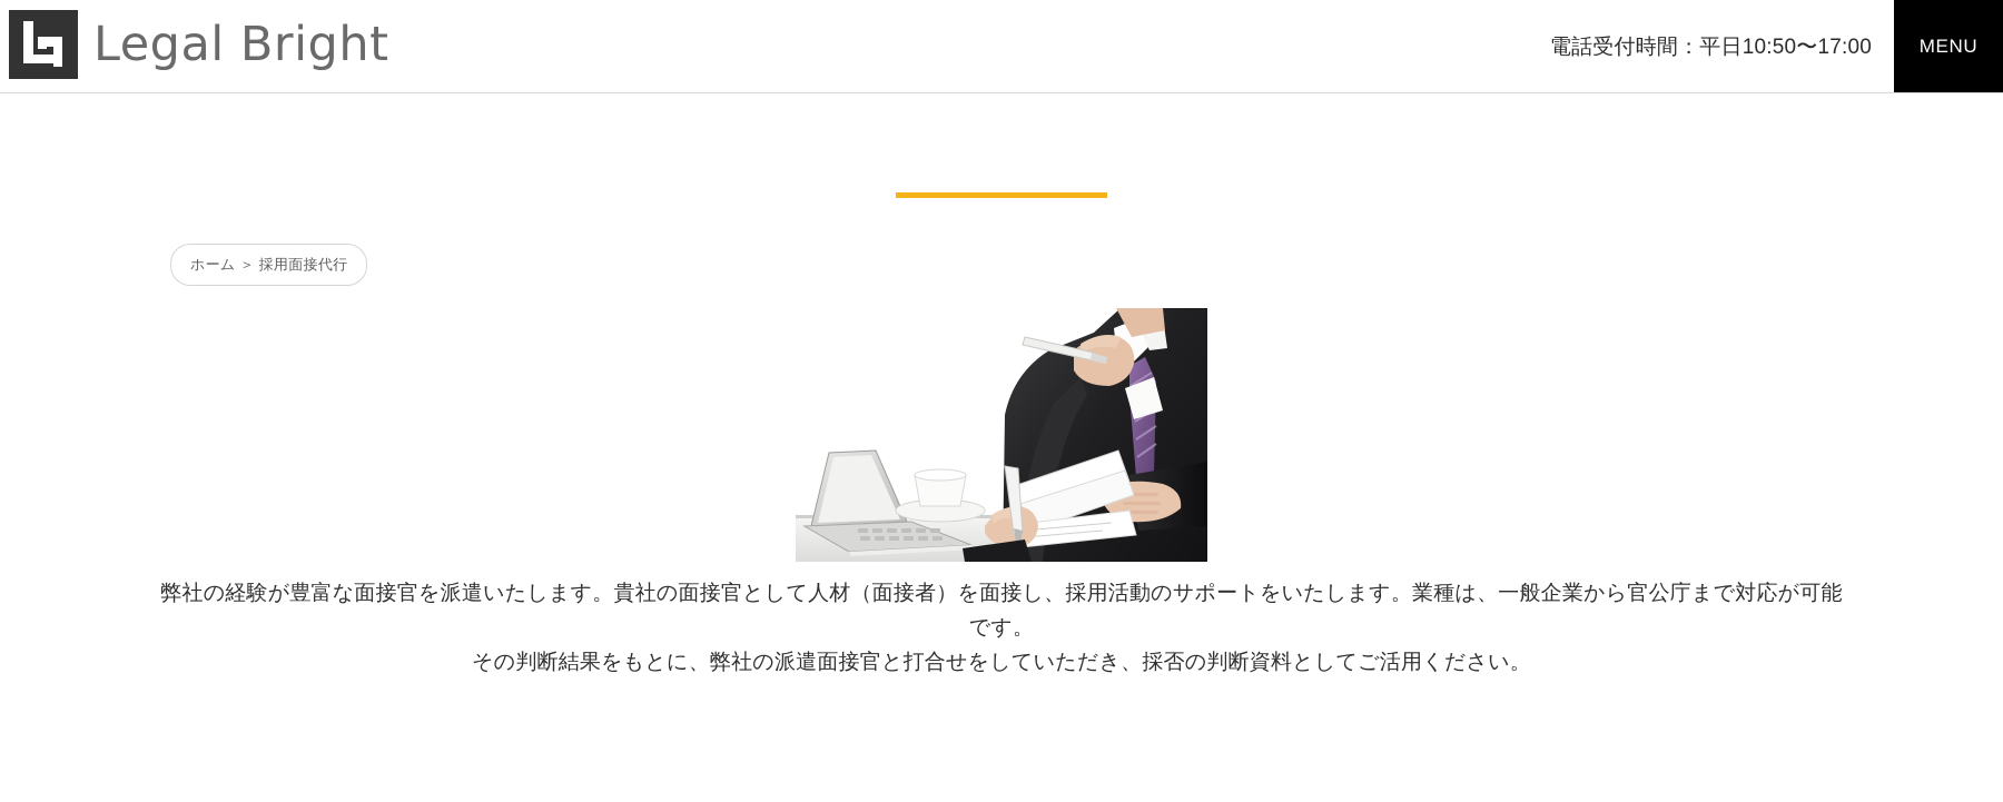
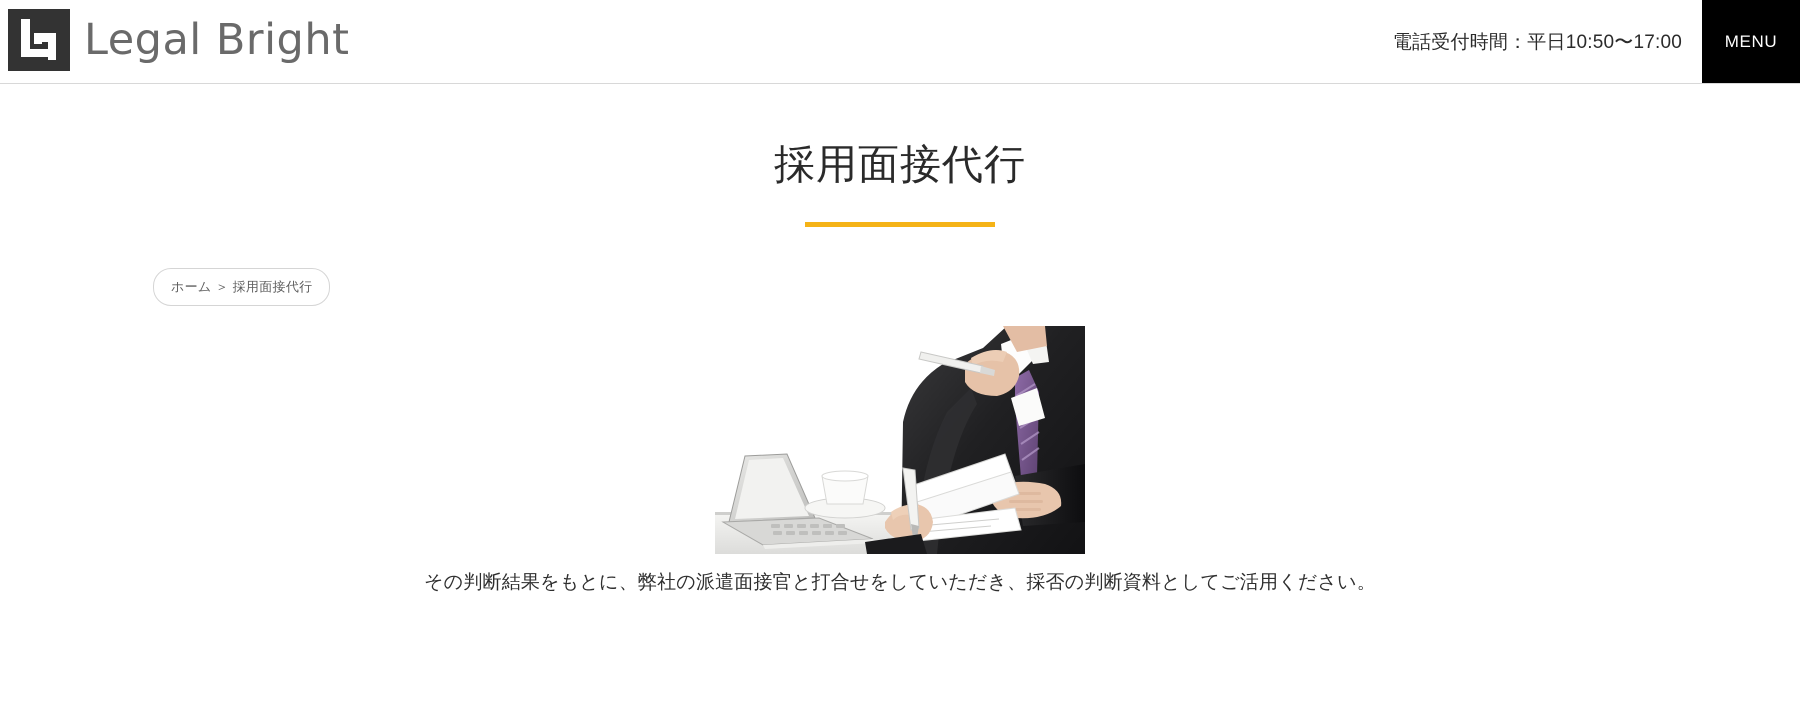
  Legal Bright
  電話受付時間：平日10:50〜17:00
  MENU
+ 採用面接代行
  ホーム ＞ 採用面接代行
- 弊社の経験が豊富な面接官を派遣いたします。貴社の面接官として人材（面接者）を面接し、採用活動のサポートをいたします。業種は、一般企業から官公庁まで対応が可能です。
  その判断結果をもとに、弊社の派遣面接官と打合せをしていただき、採否の判断資料としてご活用ください。
